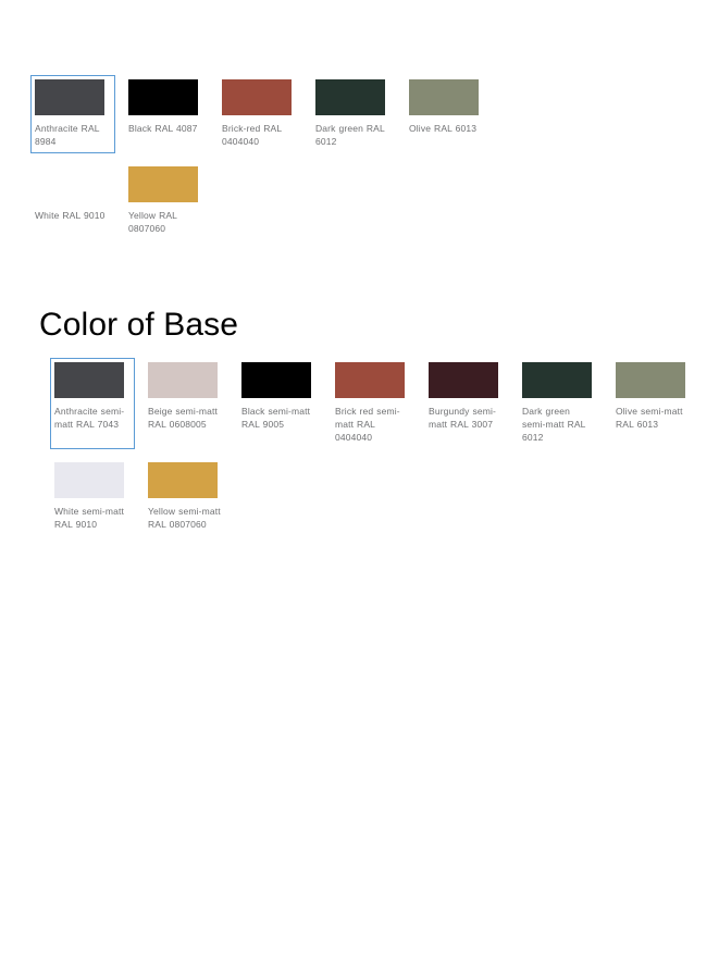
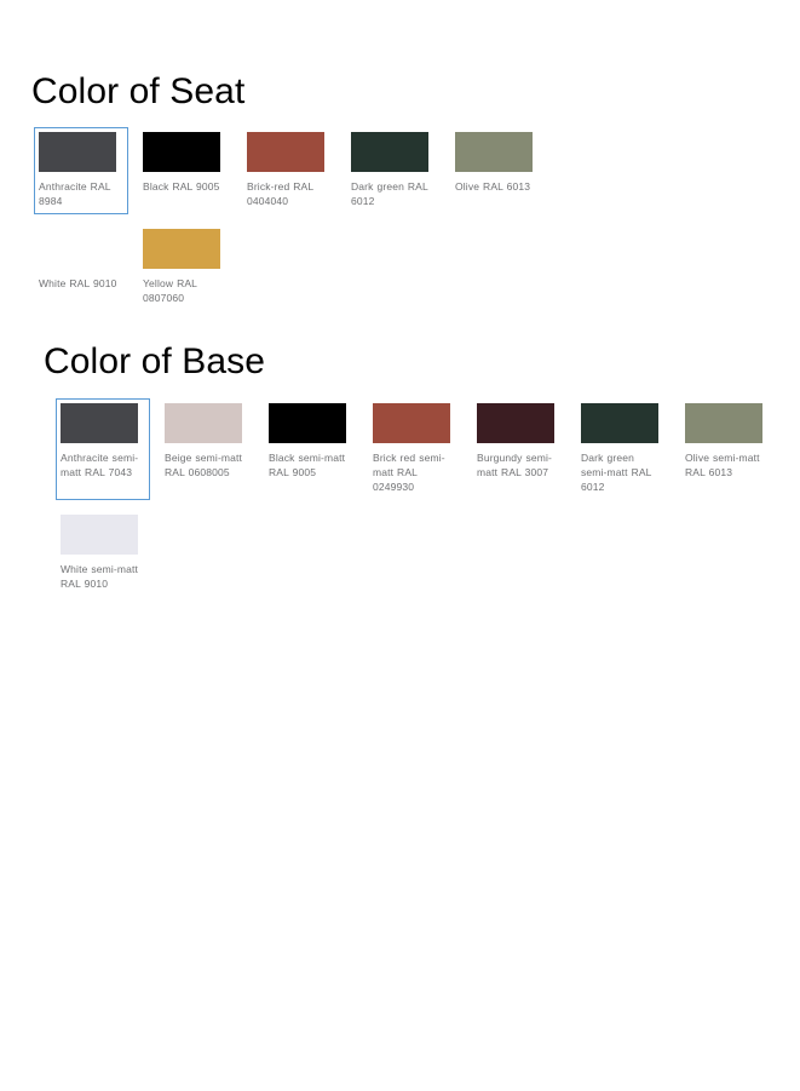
+ Color of Seat
  Anthracite RAL 8984
- Black RAL 4087
+ Black RAL 9005
  Brick-red RAL 0404040
  Dark green RAL 6012
  Olive RAL 6013
  White RAL 9010
  Yellow RAL 0807060
  Color of Base
  Anthracite semi-matt RAL 7043
  Beige semi-matt RAL 0608005
  Black semi-matt RAL 9005
- Brick red semi-matt RAL 0404040
+ Brick red semi-matt RAL 0249930
  Burgundy semi-matt RAL 3007
  Dark green semi-matt RAL 6012
  Olive semi-matt RAL 6013
  White semi-matt RAL 9010
- Yellow semi-matt RAL 0807060
